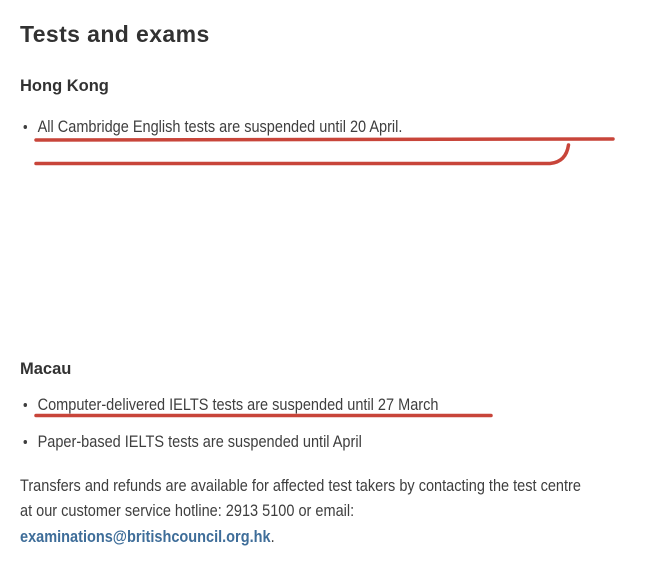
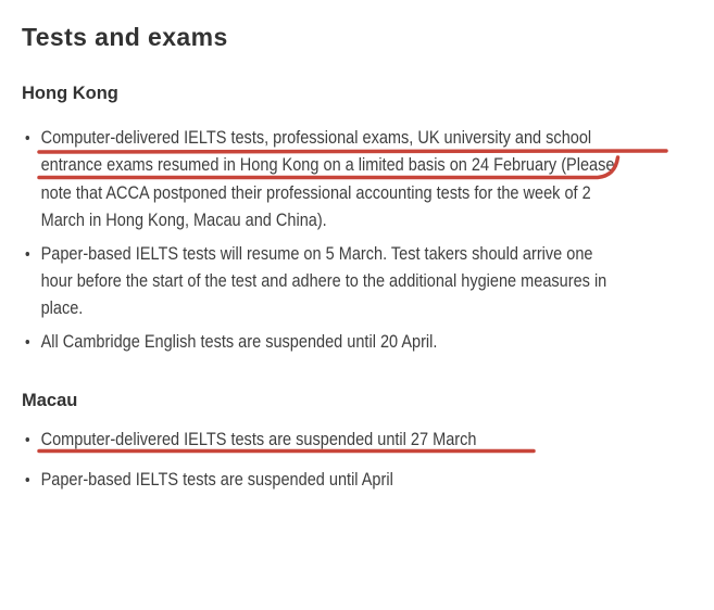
  Tests and exams
  Hong Kong
+ Computer-delivered IELTS tests, professional exams, UK university and school
+ entrance exams resumed in Hong Kong on a limited basis on 24 February (Please
+ note that ACCA postponed their professional accounting tests for the week of 2
+ March in Hong Kong, Macau and China).
+ Paper-based IELTS tests will resume on 5 March. Test takers should arrive one
+ hour before the start of the test and adhere to the additional hygiene measures in
+ place.
  All Cambridge English tests are suspended until 20 April.
  Macau
  Computer-delivered IELTS tests are suspended until 27 March
  Paper-based IELTS tests are suspended until April
- Transfers and refunds are available for affected test takers by contacting the test centre
- at our customer service hotline: 2913 5100 or email:
- examinations@britishcouncil.org.hk.
